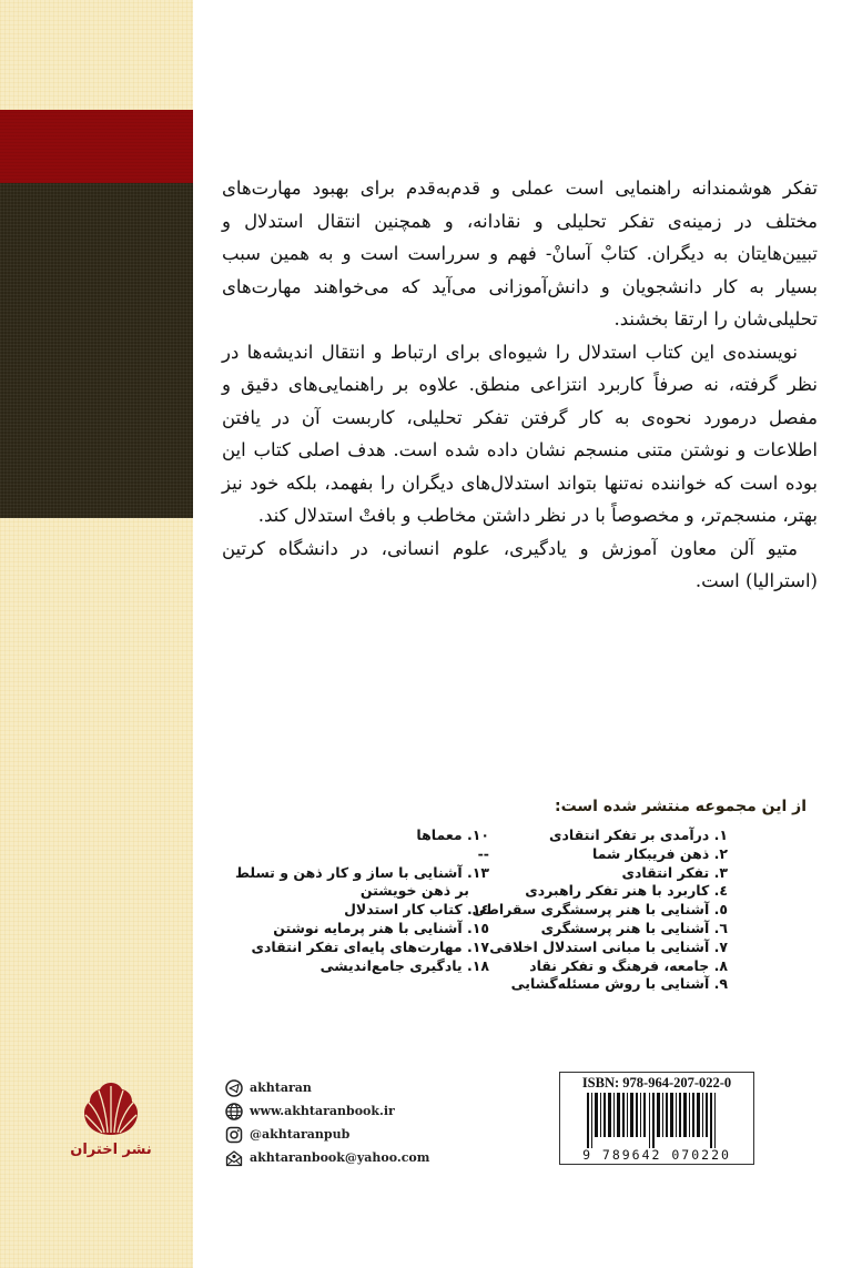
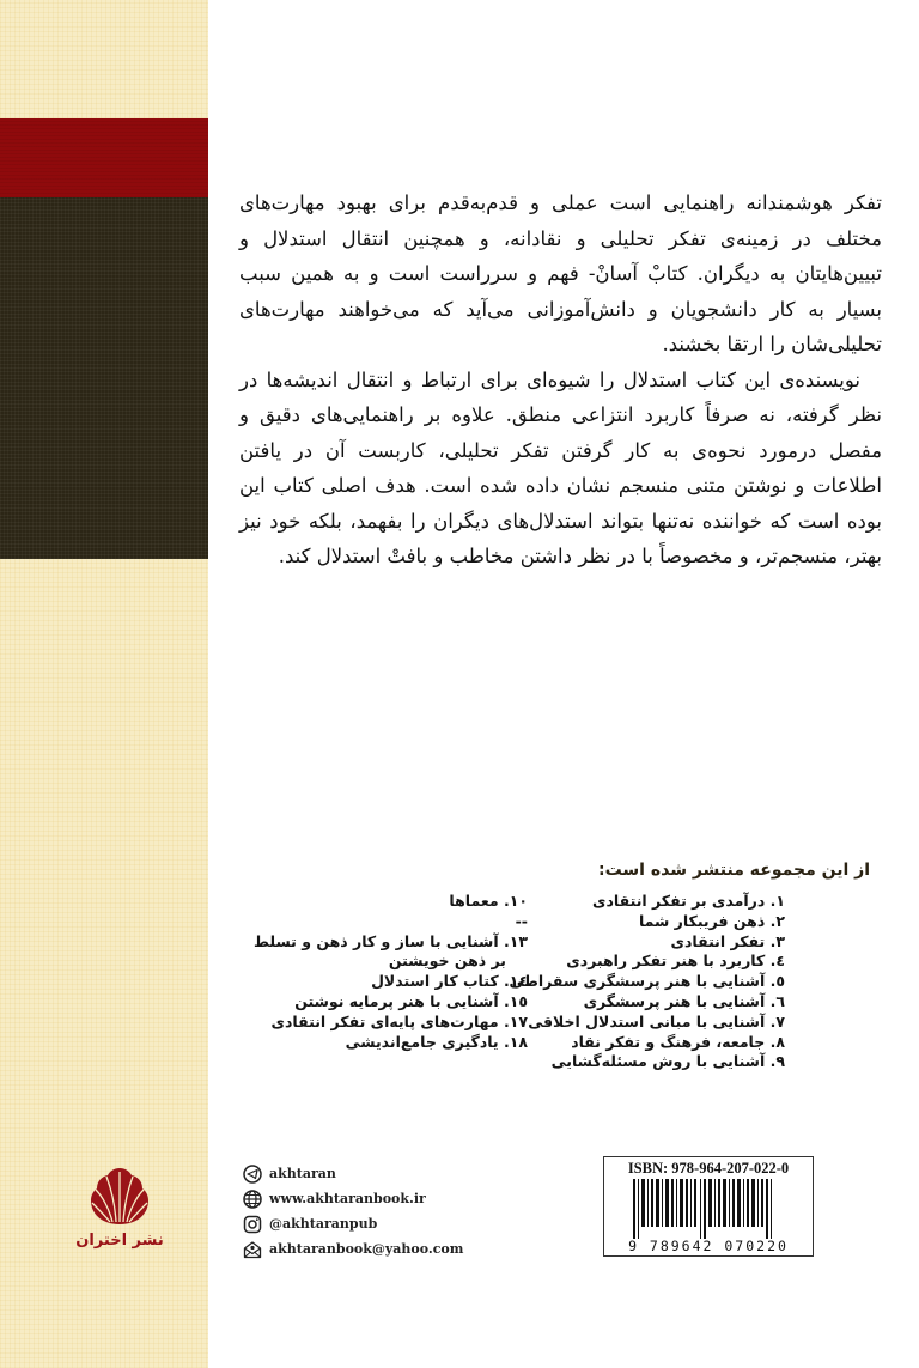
  نشر اختران
  تفکر هوشمندانه راهنمایی است عملی و قدم‌به‌قدم برای بهبود مهارت‌های مختلف در زمینه‌ی تفکر تحلیلی و نقادانه، و همچنین انتقال استدلال و تبیین‌هایتان به دیگران. کتابْ آسانْ- فهم و سرراست است و به همین سبب بسیار به کار دانشجویان و دانش‌آموزانی می‌آید که می‌خواهند مهارت‌های تحلیلی‌شان را ارتقا بخشند.
  نویسنده‌ی این کتاب استدلال را شیوه‌ای برای ارتباط و انتقال اندیشه‌ها در نظر گرفته، نه صرفاً کاربرد انتزاعی منطق. علاوه بر راهنمایی‌های دقیق و مفصل درمورد نحوه‌ی به کار گرفتن تفکر تحلیلی، کاربست آن در یافتن اطلاعات و نوشتن متنی منسجم نشان داده شده است. هدف اصلی کتاب این بوده است که خواننده نه‌تنها بتواند استدلال‌های دیگران را بفهمد، بلکه خود نیز بهتر، منسجم‌تر، و مخصوصاً با در نظر داشتن مخاطب و بافتْ استدلال کند.
- متیو آلن معاون آموزش و یادگیری، علوم انسانی، در دانشگاه کرتین (استرالیا) است.
  از این مجموعه منتشر شده است:
  ۱. درآمدی بر تفکر انتقادی
  ۲. ذهن فریبکار شما
  ۳. تفکر انتقادی
  ٤. کاربرد با هنر تفکر راهبردی
  ٥. آشنایی با هنر پرسشگری سقراطی
  ٦. آشنایی با هنر پرسشگری
  ۷. آشنایی با مبانی استدلال اخلاقی
  ۸. جامعه، فرهنگ و تفکر نقاد
  ۹. آشنایی با روش مسئله‌گشایی
  ۱۰. معماها
  --
  ۱۳. آشنایی با ساز و کار ذهن و تسلط
  بر ذهن خویشتن
  ١٤. کتاب کار استدلال
  ١٥. آشنایی با هنر پرمایه نوشتن
  ۱۷. مهارت‌های پایه‌ای تفکر انتقادی
  ۱۸. یادگیری جامع‌اندیشی
  akhtaran
  www.akhtaranbook.ir
  @akhtaranpub
  akhtaranbook@yahoo.com
  ISBN: 978-964-207-022-0
  9 789642 070220
